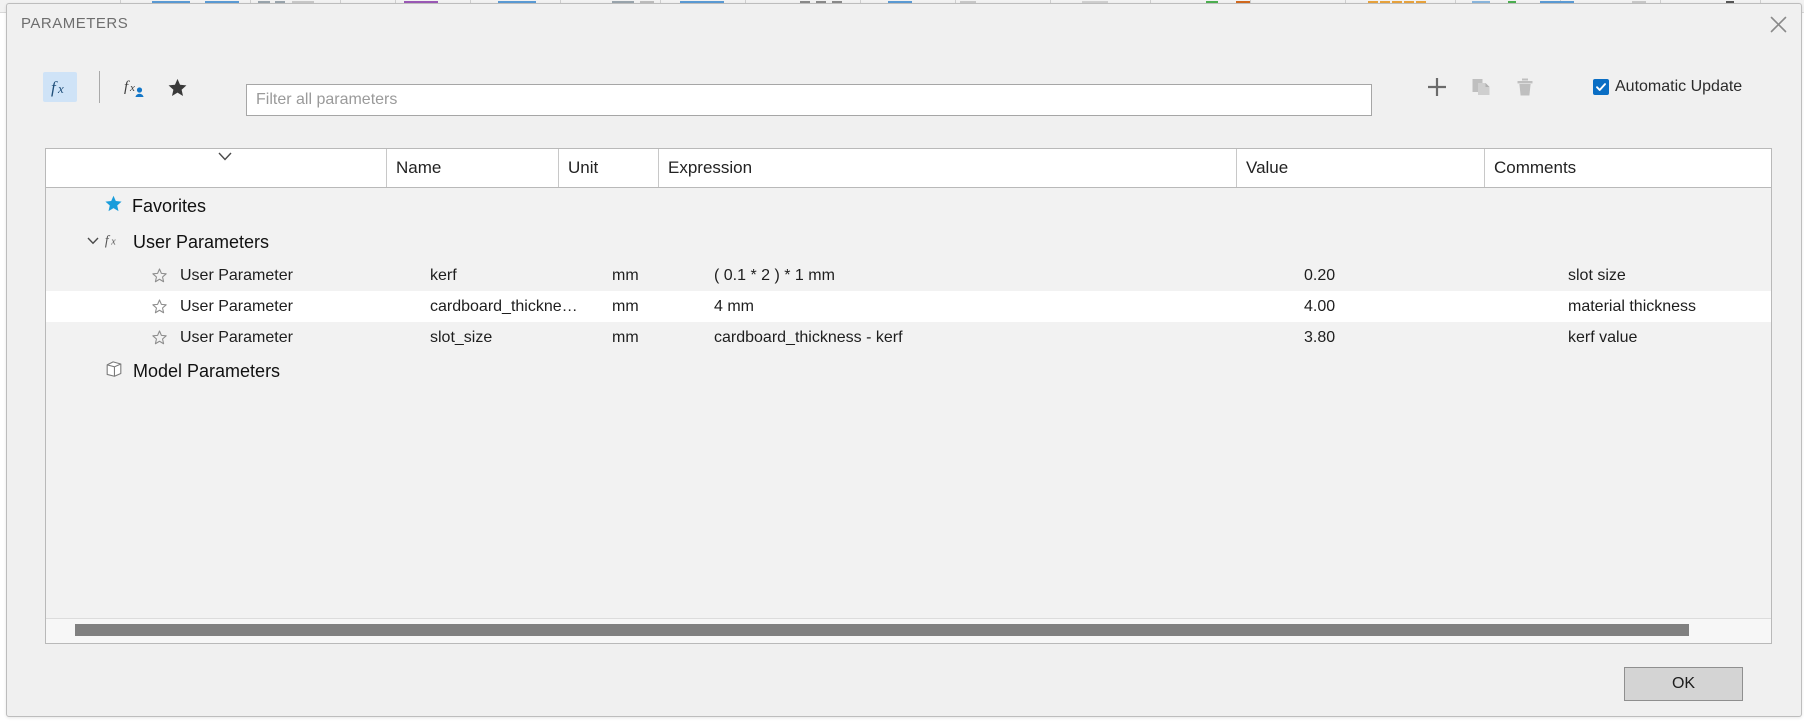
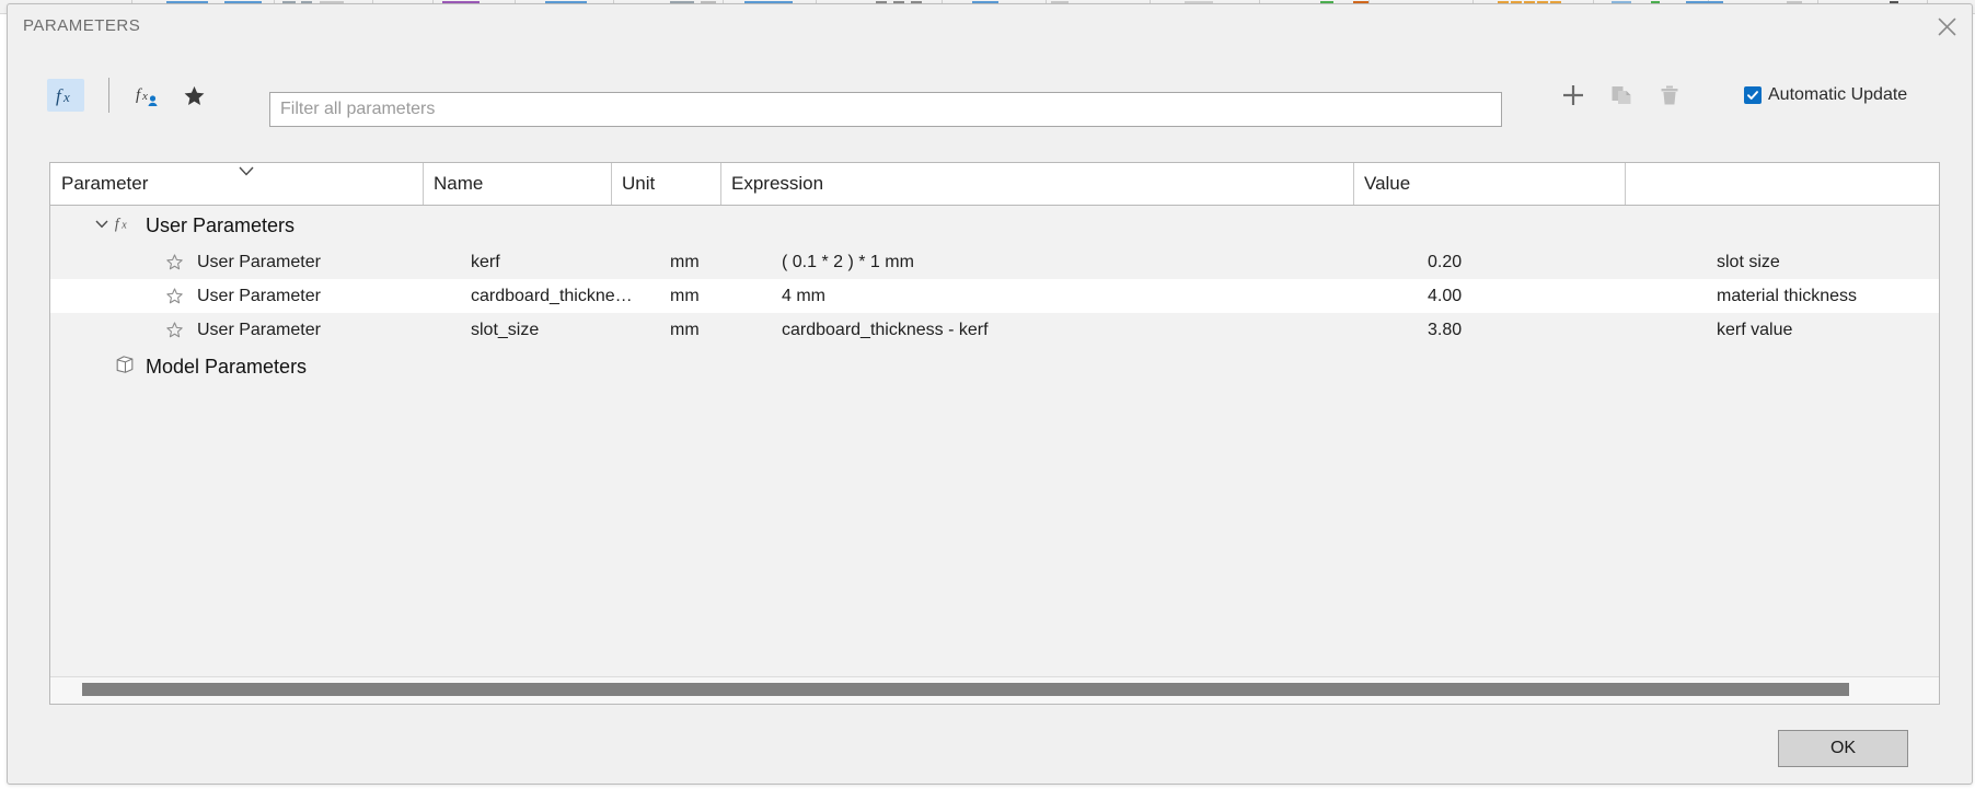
  PARAMETERS
  f
  x
  f
  x
  Automatic Update
  Filter all parameters
+ Parameter
  Name
  Unit
  Expression
  Value
- Comments
- Favorites
  f
  x
  User Parameters
  User Parameter
  kerf
  mm
  ( 0.1 * 2 ) * 1 mm
  0.20
  slot size
  User Parameter
  cardboard_thickne…
  mm
  4 mm
  4.00
  material thickness
  User Parameter
  slot_size
  mm
  cardboard_thickness - kerf
  3.80
  kerf value
  Model Parameters
  OK
